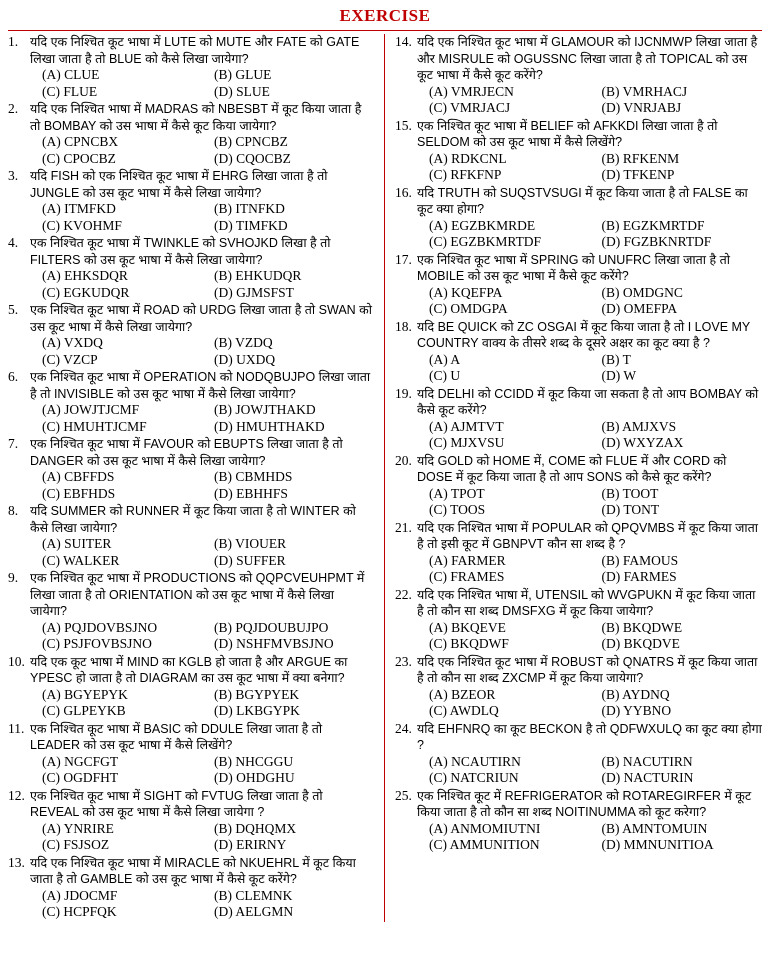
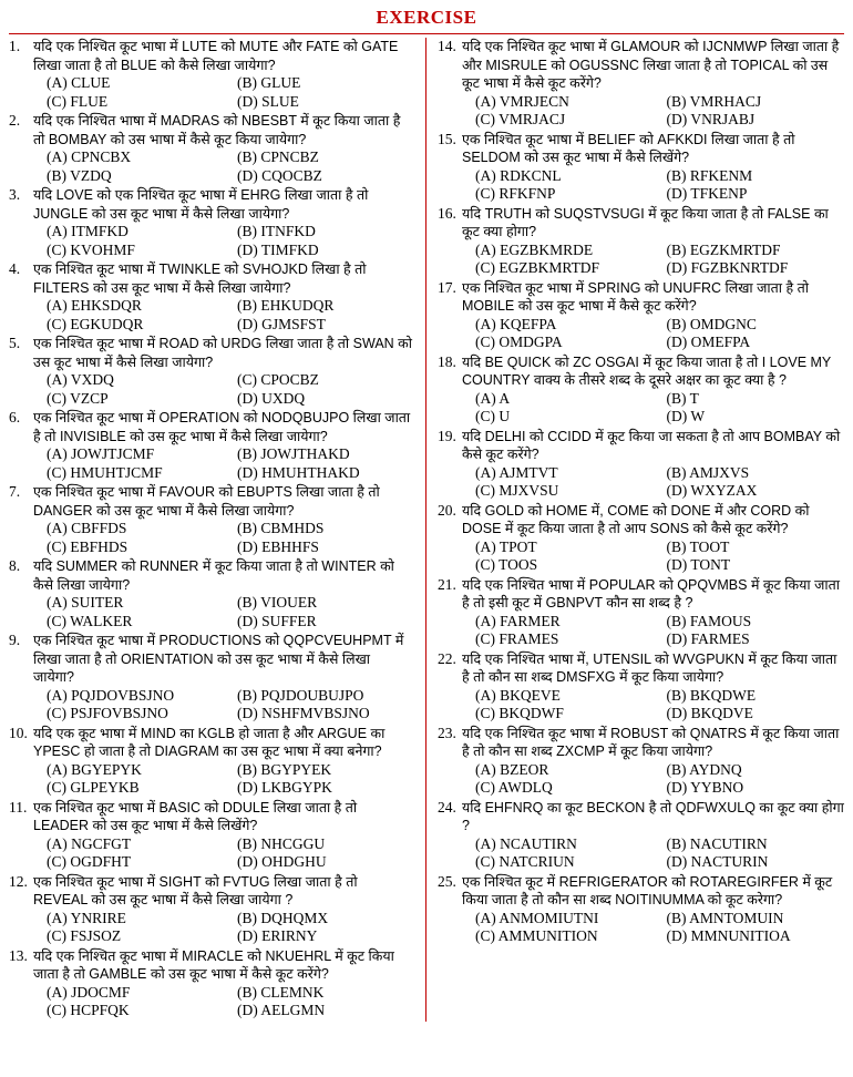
  EXERCISE
  1.
  यदि एक निश्चित कूट भाषा में LUTE को MUTE और FATE को GATE लिखा जाता है तो BLUE को कैसे लिखा जायेगा?
  (A) CLUE
  (B) GLUE
  (C) FLUE
  (D) SLUE
  2.
  यदि एक निश्चित भाषा में MADRAS को NBESBT में कूट किया जाता है तो BOMBAY को उस भाषा में कैसे कूट किया जायेगा?
  (A) CPNCBX
  (B) CPNCBZ
- (C) CPOCBZ
+ (B) VZDQ
  (D) CQOCBZ
  3.
- यदि FISH को एक निश्चित कूट भाषा में EHRG लिखा जाता है तो JUNGLE को उस कूट भाषा में कैसे लिखा जायेगा?
+ यदि LOVE को एक निश्चित कूट भाषा में EHRG लिखा जाता है तो JUNGLE को उस कूट भाषा में कैसे लिखा जायेगा?
  (A) ITMFKD
  (B) ITNFKD
  (C) KVOHMF
  (D) TIMFKD
  4.
  एक निश्चित कूट भाषा में TWINKLE को SVHOJKD लिखा है तो FILTERS को उस कूट भाषा में कैसे लिखा जायेगा?
  (A) EHKSDQR
  (B) EHKUDQR
  (C) EGKUDQR
  (D) GJMSFST
  5.
  एक निश्चित कूट भाषा में ROAD को URDG लिखा जाता है तो SWAN को उस कूट भाषा में कैसे लिखा जायेगा?
  (A) VXDQ
- (B) VZDQ
+ (C) CPOCBZ
  (C) VZCP
  (D) UXDQ
  6.
  एक निश्चित कूट भाषा में OPERATION को NODQBUJPO लिखा जाता है तो INVISIBLE को उस कूट भाषा में कैसे लिखा जायेगा?
  (A) JOWJTJCMF
  (B) JOWJTHAKD
  (C) HMUHTJCMF
  (D) HMUHTHAKD
  7.
  एक निश्चित कूट भाषा में FAVOUR को EBUPTS लिखा जाता है तो DANGER को उस कूट भाषा में कैसे लिखा जायेगा?
  (A) CBFFDS
  (B) CBMHDS
  (C) EBFHDS
  (D) EBHHFS
  8.
  यदि SUMMER को RUNNER में कूट किया जाता है तो WINTER को कैसे लिखा जायेगा?
  (A) SUITER
  (B) VIOUER
  (C) WALKER
  (D) SUFFER
  9.
  एक निश्चित कूट भाषा में PRODUCTIONS को QQPCVEUHPMT में लिखा जाता है तो ORIENTATION को उस कूट भाषा में कैसे लिखा जायेगा?
  (A) PQJDOVBSJNO
  (B) PQJDOUBUJPO
  (C) PSJFOVBSJNO
  (D) NSHFMVBSJNO
  10.
  यदि एक कूट भाषा में MIND का KGLB हो जाता है और ARGUE का YPESC हो जाता है तो DIAGRAM का उस कूट भाषा में क्या बनेगा?
  (A) BGYEPYK
  (B) BGYPYEK
  (C) GLPEYKB
  (D) LKBGYPK
  11.
  एक निश्चित कूट भाषा में BASIC को DDULE लिखा जाता है तो LEADER को उस कूट भाषा में कैसे लिखेंगे?
  (A) NGCFGT
  (B) NHCGGU
  (C) OGDFHT
  (D) OHDGHU
  12.
  एक निश्चित कूट भाषा में SIGHT को FVTUG लिखा जाता है तो REVEAL को उस कूट भाषा में कैसे लिखा जायेगा ?
  (A) YNRIRE
  (B) DQHQMX
  (C) FSJSOZ
  (D) ERIRNY
  13.
  यदि एक निश्चित कूट भाषा में MIRACLE को NKUEHRL में कूट किया जाता है तो GAMBLE को उस कूट भाषा में कैसे कूट करेंगे?
  (A) JDOCMF
  (B) CLEMNK
  (C) HCPFQK
  (D) AELGMN
  14.
  यदि एक निश्चित कूट भाषा में GLAMOUR को IJCNMWP लिखा जाता है और MISRULE को OGUSSNC लिखा जाता है तो TOPICAL को उस कूट भाषा में कैसे कूट करेंगे?
  (A) VMRJECN
  (B) VMRHACJ
  (C) VMRJACJ
  (D) VNRJABJ
  15.
  एक निश्चित कूट भाषा में BELIEF को AFKKDI लिखा जाता है तो SELDOM को उस कूट भाषा में कैसे लिखेंगे?
  (A) RDKCNL
  (B) RFKENM
  (C) RFKFNP
  (D) TFKENP
  16.
  यदि TRUTH को SUQSTVSUGI में कूट किया जाता है तो FALSE का कूट क्या होगा?
  (A) EGZBKMRDE
  (B) EGZKMRTDF
  (C) EGZBKMRTDF
  (D) FGZBKNRTDF
  17.
  एक निश्चित कूट भाषा में SPRING को UNUFRC लिखा जाता है तो MOBILE को उस कूट भाषा में कैसे कूट करेंगे?
  (A) KQEFPA
  (B) OMDGNC
  (C) OMDGPA
  (D) OMEFPA
  18.
  यदि BE QUICK को ZC OSGAI में कूट किया जाता है तो I LOVE MY COUNTRY वाक्य के तीसरे शब्द के दूसरे अक्षर का कूट क्या है ?
  (A) A
  (B) T
  (C) U
  (D) W
  19.
  यदि DELHI को CCIDD में कूट किया जा सकता है तो आप BOMBAY को कैसे कूट करेंगे?
  (A) AJMTVT
  (B) AMJXVS
  (C) MJXVSU
  (D) WXYZAX
  20.
- यदि GOLD को HOME में, COME को FLUE में और CORD को DOSE में कूट किया जाता है तो आप SONS को कैसे कूट करेंगे?
+ यदि GOLD को HOME में, COME को DONE में और CORD को DOSE में कूट किया जाता है तो आप SONS को कैसे कूट करेंगे?
  (A) TPOT
  (B) TOOT
  (C) TOOS
  (D) TONT
  21.
  यदि एक निश्चित भाषा में POPULAR को QPQVMBS में कूट किया जाता है तो इसी कूट में GBNPVT कौन सा शब्द है ?
  (A) FARMER
  (B) FAMOUS
  (C) FRAMES
  (D) FARMES
  22.
  यदि एक निश्चित भाषा में, UTENSIL को WVGPUKN में कूट किया जाता है तो कौन सा शब्द DMSFXG में कूट किया जायेगा?
  (A) BKQEVE
  (B) BKQDWE
  (C) BKQDWF
  (D) BKQDVE
  23.
  यदि एक निश्चित कूट भाषा में ROBUST को QNATRS में कूट किया जाता है तो कौन सा शब्द ZXCMP में कूट किया जायेगा?
  (A) BZEOR
  (B) AYDNQ
  (C) AWDLQ
  (D) YYBNO
  24.
  यदि EHFNRQ का कूट BECKON है तो QDFWXULQ का कूट क्या होगा ?
  (A) NCAUTIRN
  (B) NACUTIRN
  (C) NATCRIUN
  (D) NACTURIN
  25.
  एक निश्चित कूट में REFRIGERATOR को ROTAREGIRFER में कूट किया जाता है तो कौन सा शब्द NOITINUMMA को कूट करेगा?
  (A) ANMOMIUTNI
  (B) AMNTOMUIN
  (C) AMMUNITION
  (D) MMNUNITIOA
